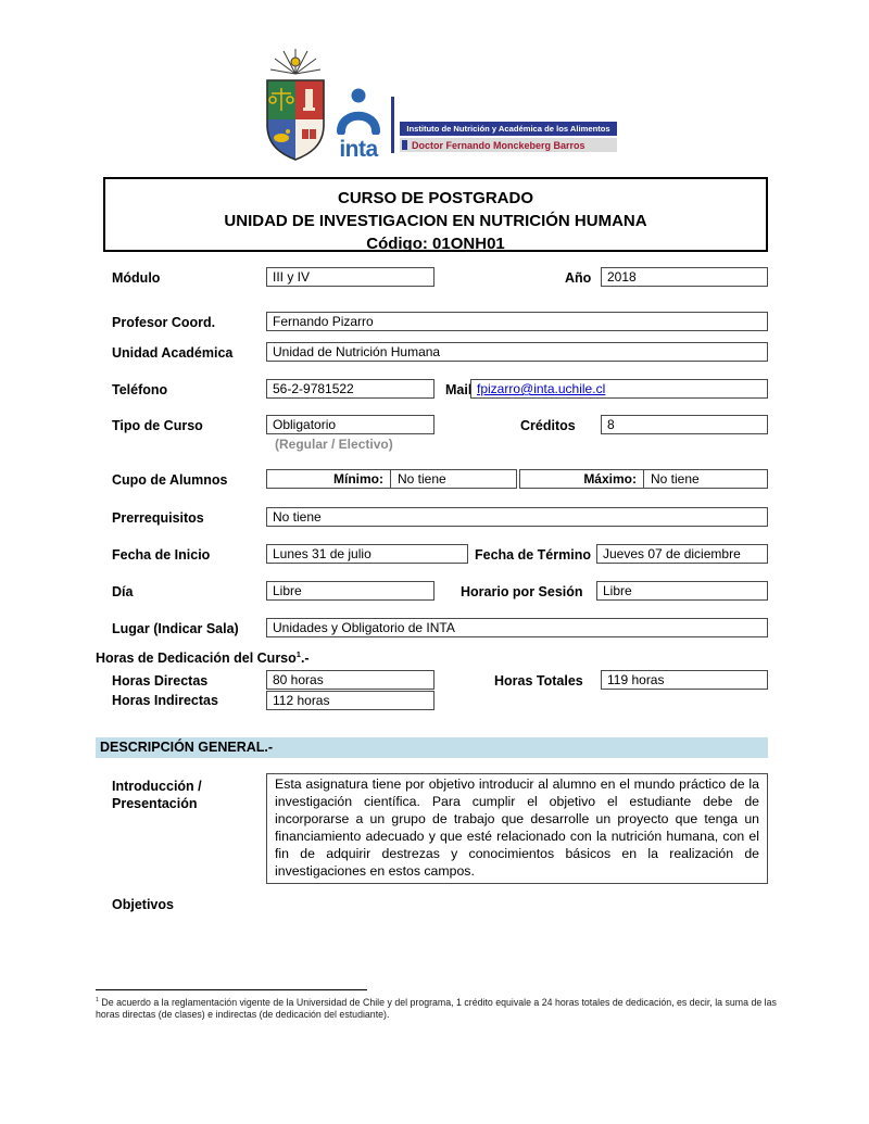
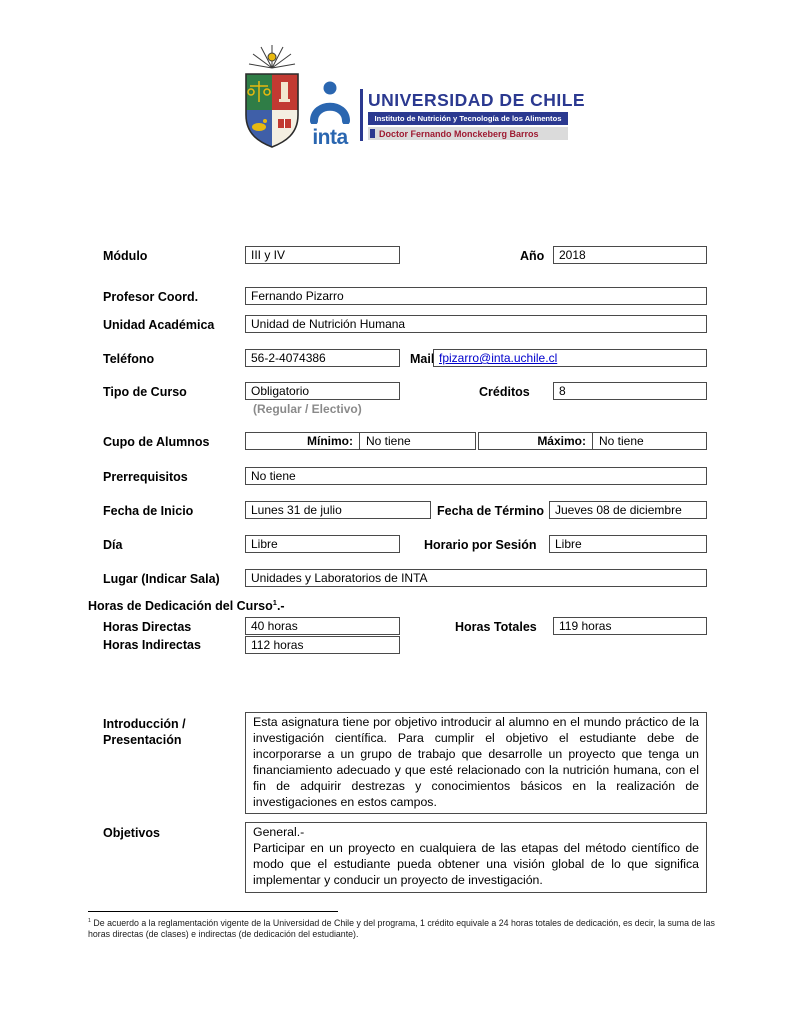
  inta
+ UNIVERSIDAD DE CHILE
- Instituto de Nutrición y Académica de los Alimentos
+ Instituto de Nutrición y Tecnología de los Alimentos
  Doctor Fernando Monckeberg Barros
- CURSO DE POSTGRADO
- UNIDAD DE INVESTIGACION EN NUTRICIÓN HUMANA
- Código: 01ONH01
  Módulo
  III y IV
  Año
  2018
  Profesor Coord.
  Fernando Pizarro
  Unidad Académica
  Unidad de Nutrición Humana
  Teléfono
- 56-2-9781522
+ 56-2-4074386
  Mai
  fpizarro@inta.uchile.cl
  Tipo de Curso
  Obligatorio
  (Regular / Electivo)
  Créditos
  8
  Cupo de Alumnos
  Mínimo:
  No tiene
  Máximo:
  No tiene
  Prerrequisitos
  No tiene
  Fecha de Inicio
  Lunes 31 de julio
  Fecha de Término
- Jueves 07 de diciembre
+ Jueves 08 de diciembre
  Día
  Libre
  Horario por Sesión
  Libre
  Lugar (Indicar Sala)
- Unidades y Obligatorio de INTA
+ Unidades y Laboratorios de INTA
  Horas de Dedicación del Curso1.-
  Horas Directas
- 80 horas
+ 40 horas
  Horas Totales
  119 horas
  Horas Indirectas
  112 horas
- DESCRIPCIÓN GENERAL.-
  Introducción /
  Presentación
  Esta asignatura tiene por objetivo introducir al alumno en el mundo práctico de la investigación científica. Para cumplir el objetivo el estudiante debe de incorporarse a un grupo de trabajo que desarrolle un proyecto que tenga un financiamiento adecuado y que esté relacionado con la nutrición humana, con el fin de adquirir destrezas y conocimientos básicos en la realización de investigaciones en estos campos.
  Objetivos
+ General.-
+ Participar en un proyecto en cualquiera de las etapas del método científico de modo que el estudiante pueda obtener una visión global de lo que significa implementar y conducir un proyecto de investigación.
  De acuerdo a la reglamentación vigente de la Universidad de Chile y del programa, 1 crédito equivale a 24 horas totales de dedicación, es decir, la suma de las horas directas (de clases) e indirectas (de dedicación del estudiante).
